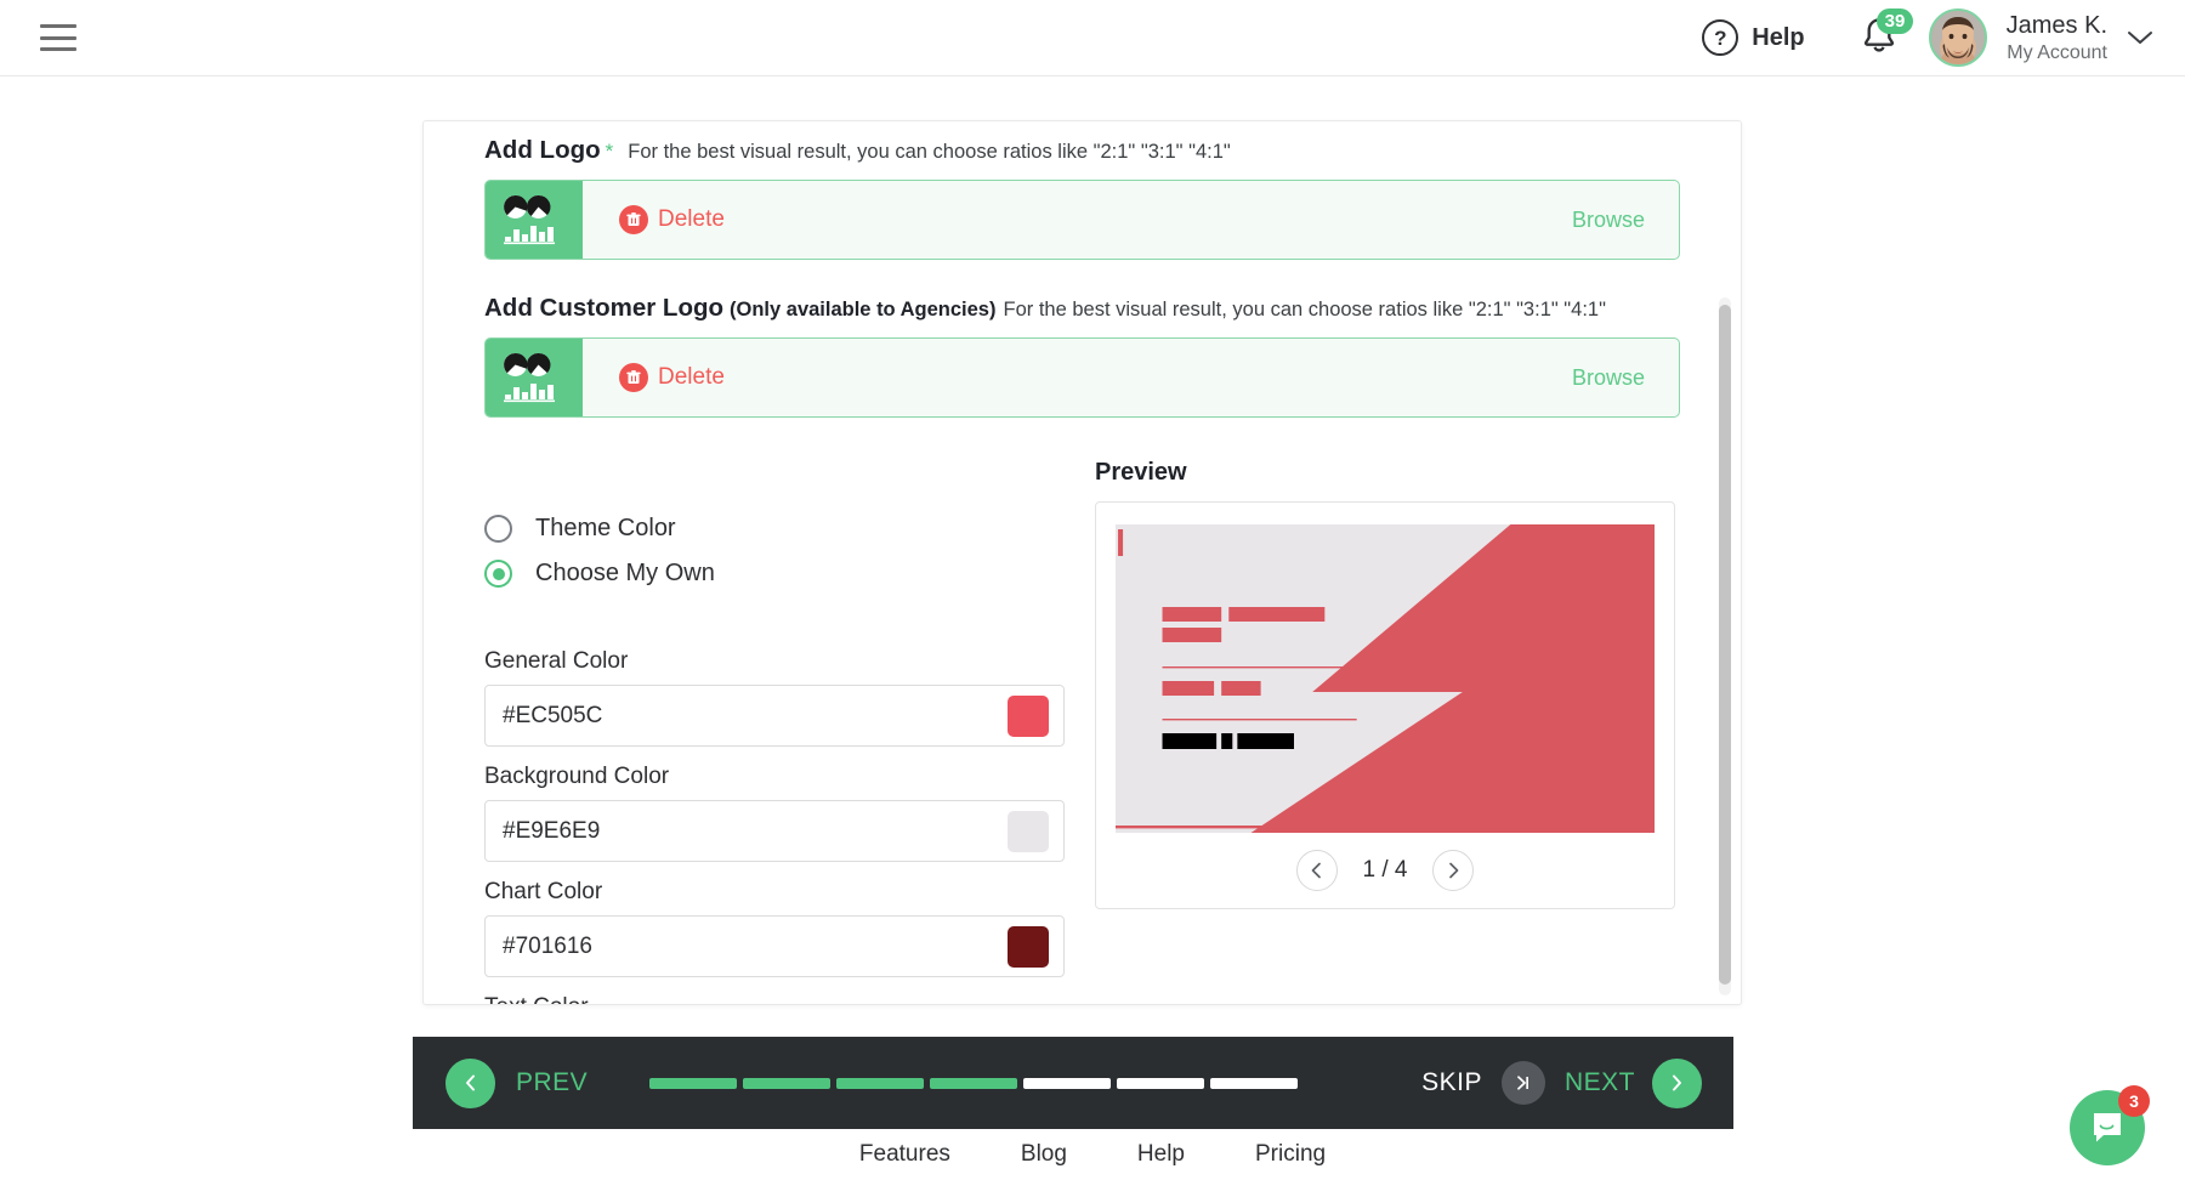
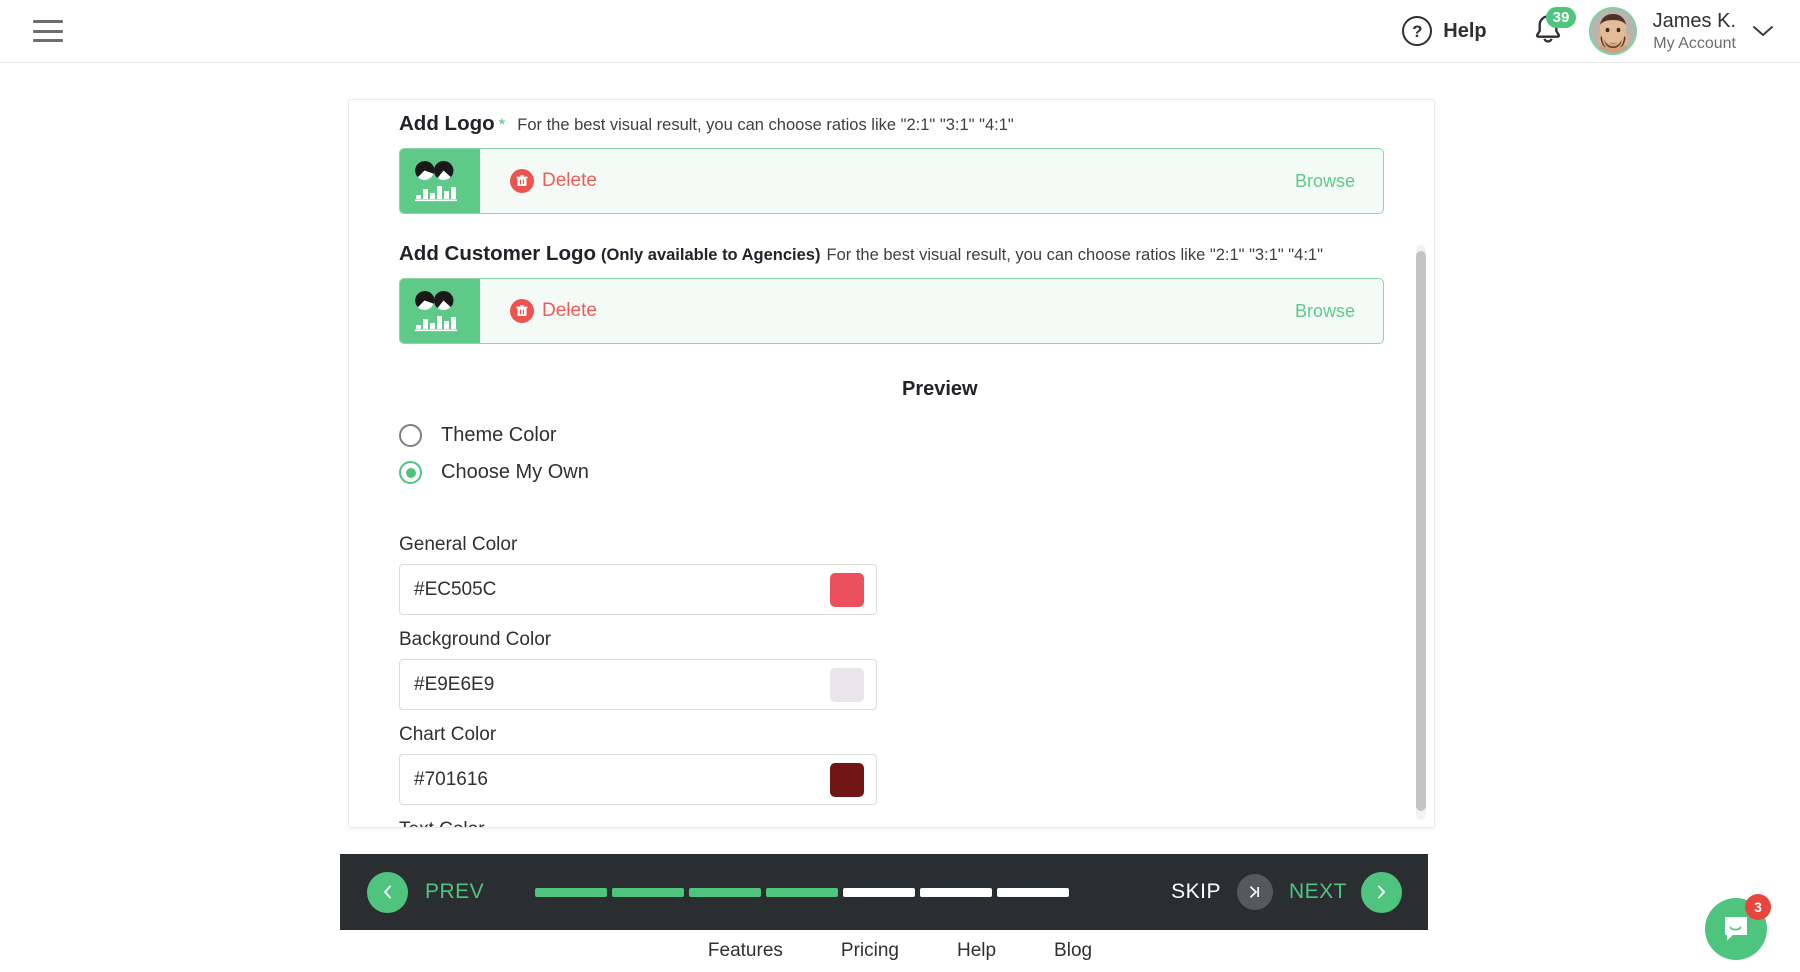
  ?
  Help
  39
  James K.
  My Account
  Add Logo
  *
  For the best visual result, you can choose ratios like "2:1" "3:1" "4:1"
  Delete
  Browse
  Add Customer Logo
  (Only available to Agencies)
  For the best visual result, you can choose ratios like "2:1" "3:1" "4:1"
  Delete
  Browse
  Theme Color
  Choose My Own
  General Color
  #EC505C
  Background Color
  #E9E6E9
  Chart Color
  #701616
  Preview
- 1 / 4
  PREV
  SKIP
  NEXT
  Features
- Blog
+ Pricing
  Help
- Pricing
+ Blog
  3
